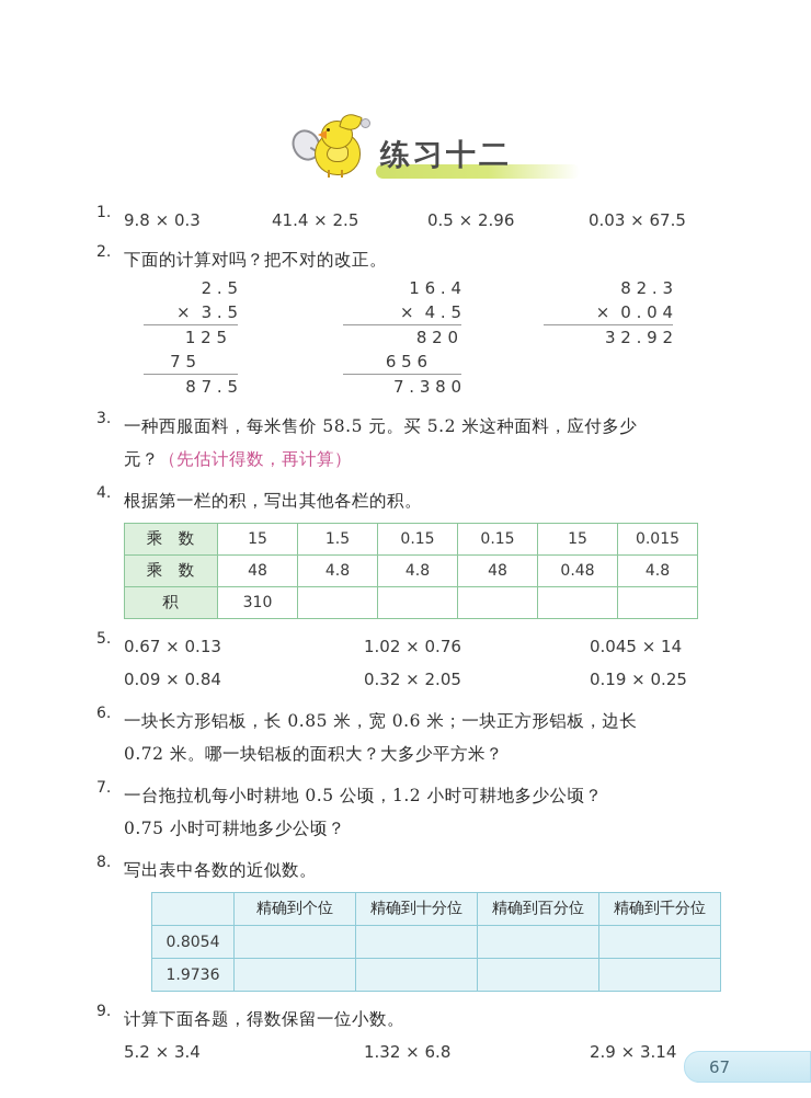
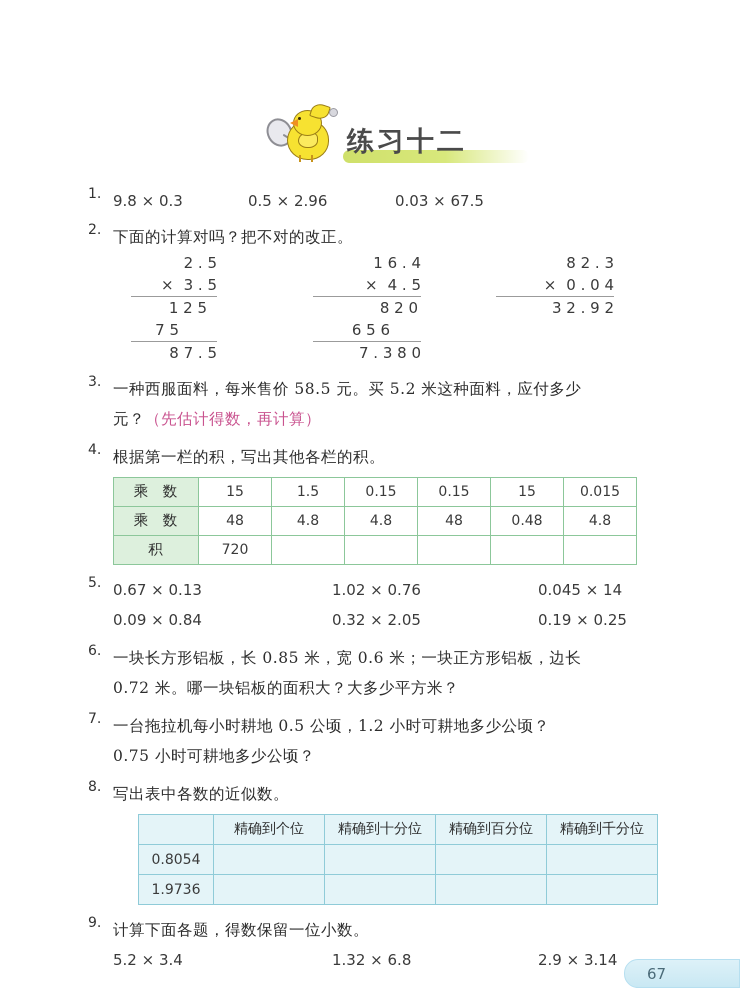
  练习十二
  1.
  9.8 × 0.3
- 41.4 × 2.5
  0.5 × 2.96
  0.03 × 67.5
  2.
  下面的计算对吗？把不对的改正。
  2 . 5
  ×
  3 . 5
  1 2 5
  7 5
  8 7 . 5
  1 6 . 4
  ×
  4 . 5
  8 2 0
  6 5 6
  7 . 3 8 0
  8 2 . 3
  ×
  0 . 0 4
  3 2 . 9 2
  3.
  一种西服面料，每米售价 58.5 元。买 5.2 米这种面料，应付多少
  元？（先估计得数，再计算）
  4.
  根据第一栏的积，写出其他各栏的积。
  乘 数	15	1.5	0.15	0.15	15	0.015
  乘 数	48	4.8	4.8	48	0.48	4.8
- 积	310
+ 积	720
  5.
  0.67 × 0.13
  1.02 × 0.76
  0.045 × 14
  0.09 × 0.84
  0.32 × 2.05
  0.19 × 0.25
  6.
  一块长方形铝板，长 0.85 米，宽 0.6 米；一块正方形铝板，边长
  0.72 米。哪一块铝板的面积大？大多少平方米？
  7.
  一台拖拉机每小时耕地 0.5 公顷，1.2 小时可耕地多少公顷？
  0.75 小时可耕地多少公顷？
  8.
  写出表中各数的近似数。
  	精确到个位	精确到十分位	精确到百分位	精确到千分位
  0.8054
  1.9736
  9.
  计算下面各题，得数保留一位小数。
  5.2 × 3.4
  1.32 × 6.8
  2.9 × 3.14
  67
